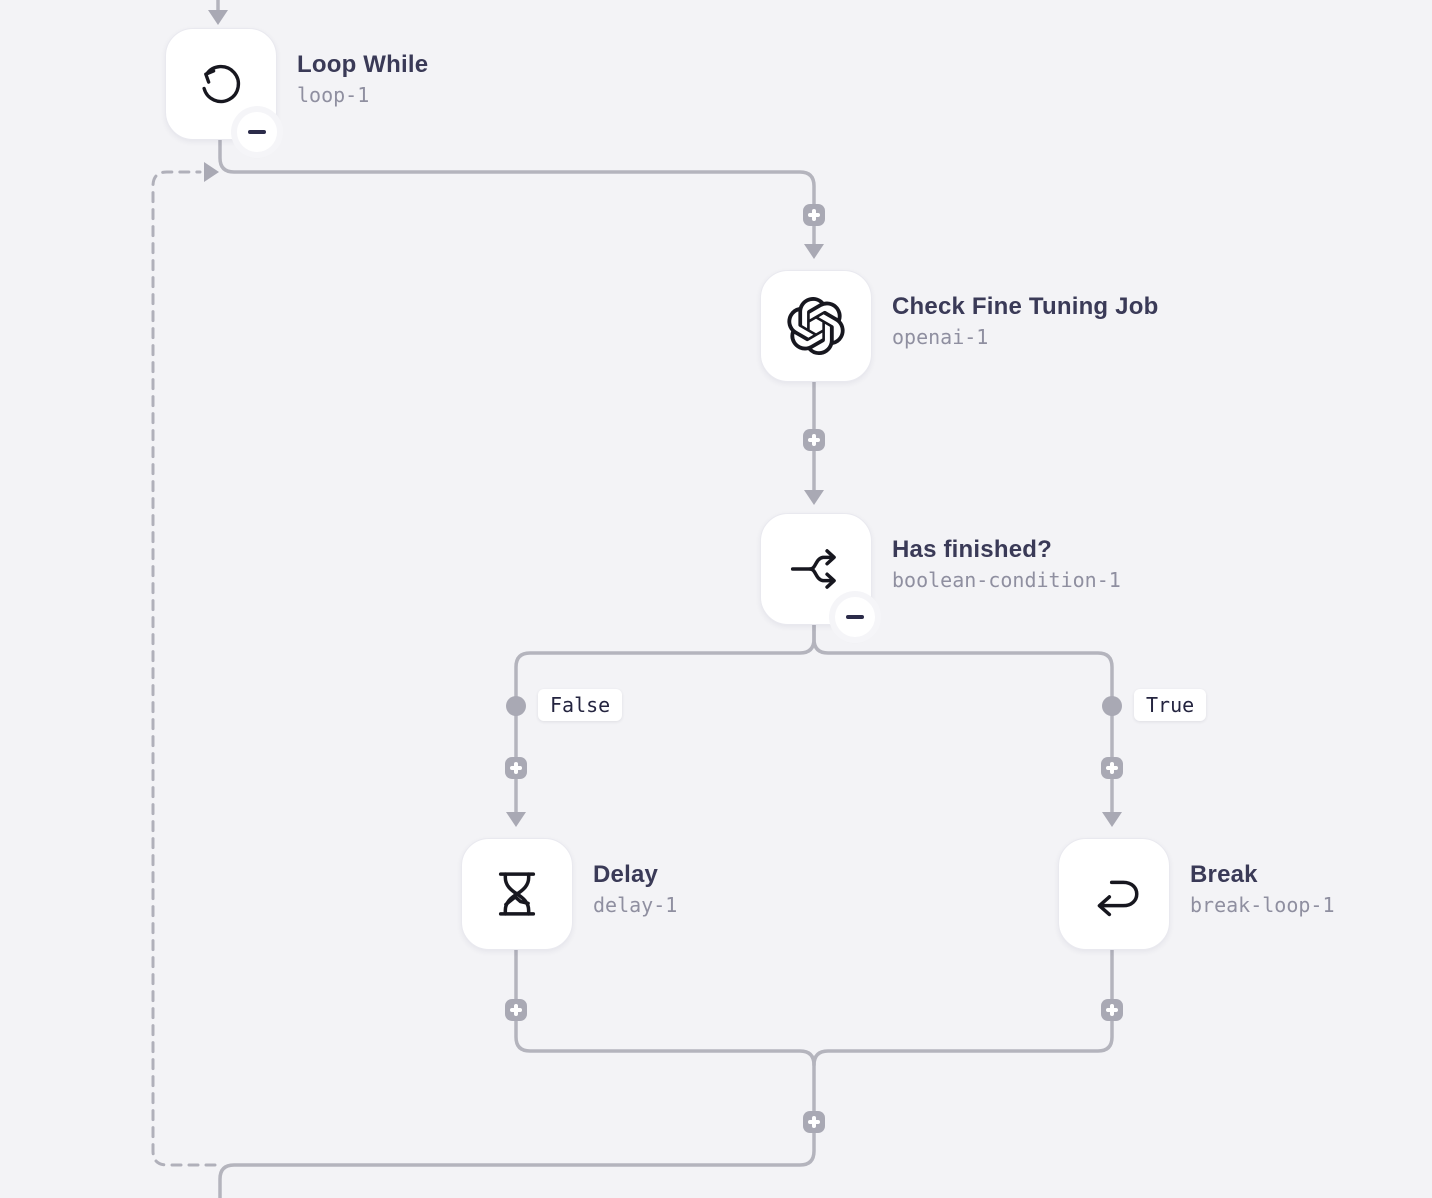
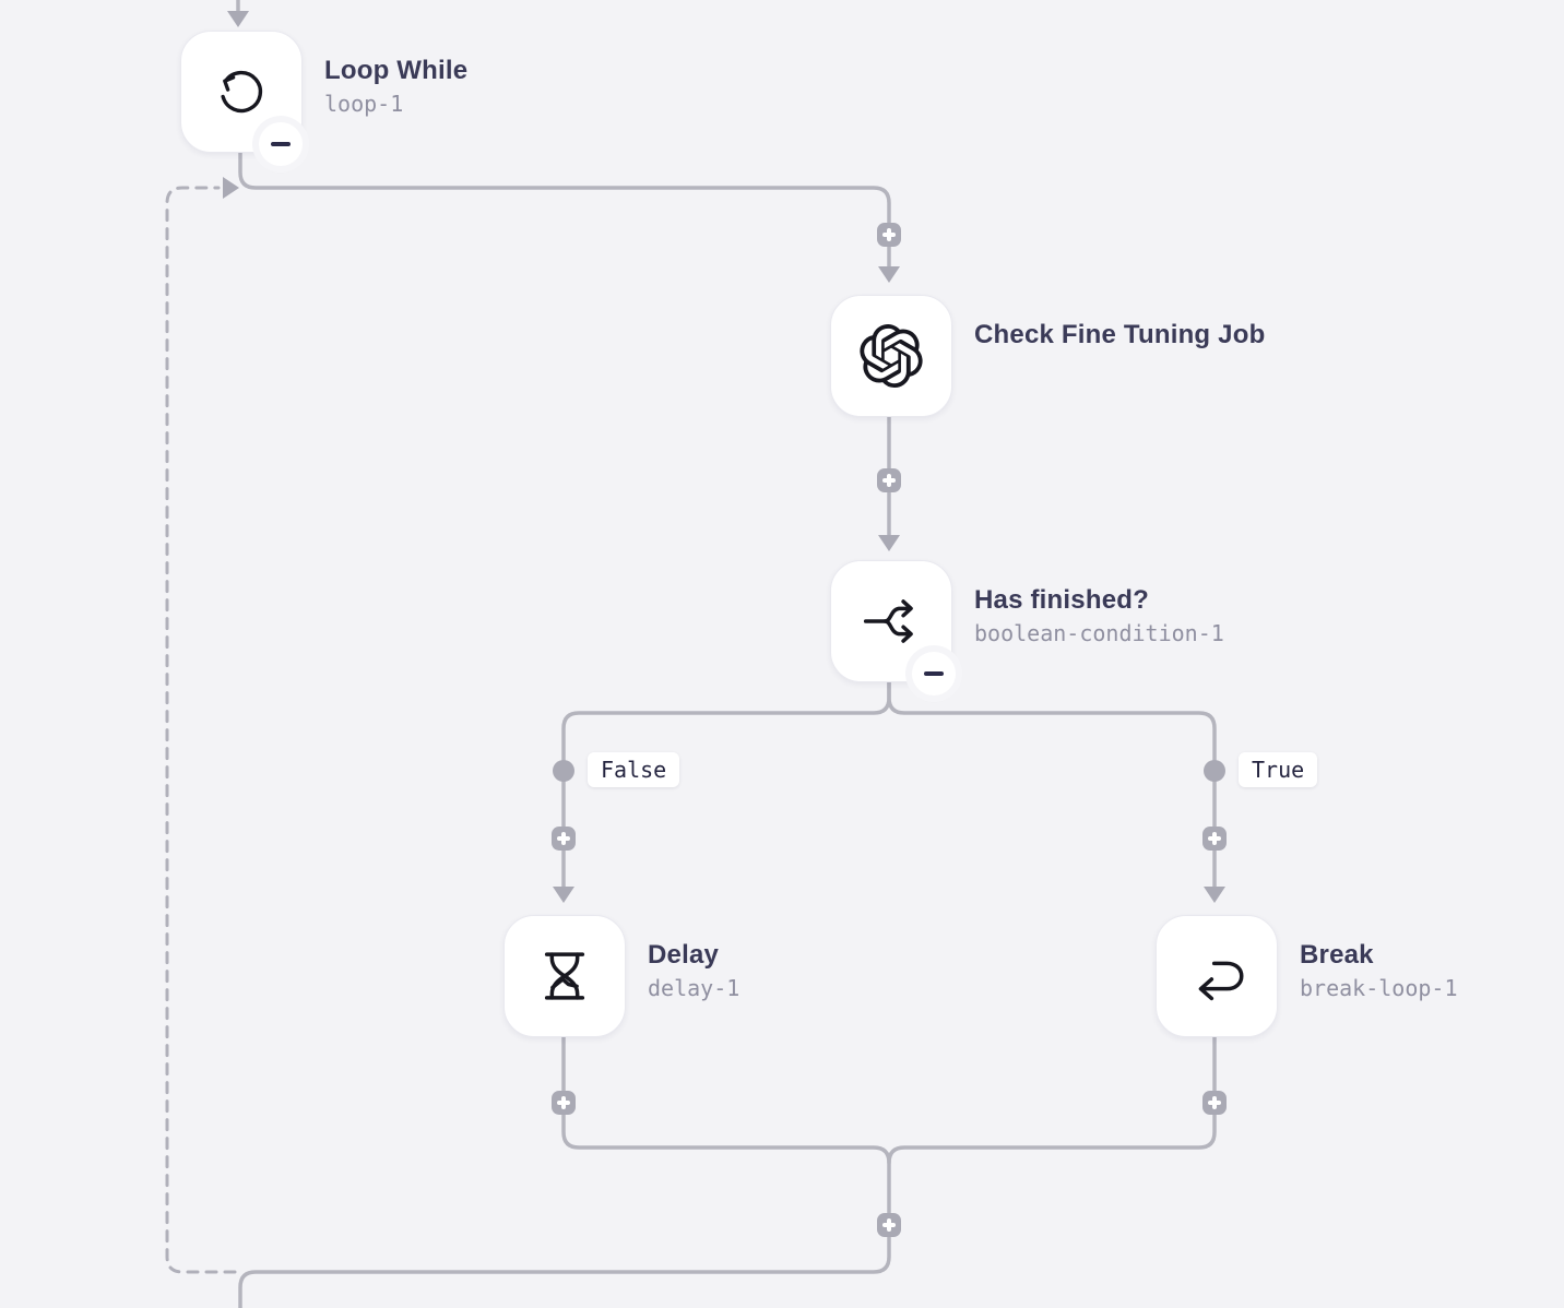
  False
  True
  Loop While
  loop-1
  Check Fine Tuning Job
- openai-1
  Has finished?
  boolean-condition-1
  Delay
  delay-1
  Break
  break-loop-1
